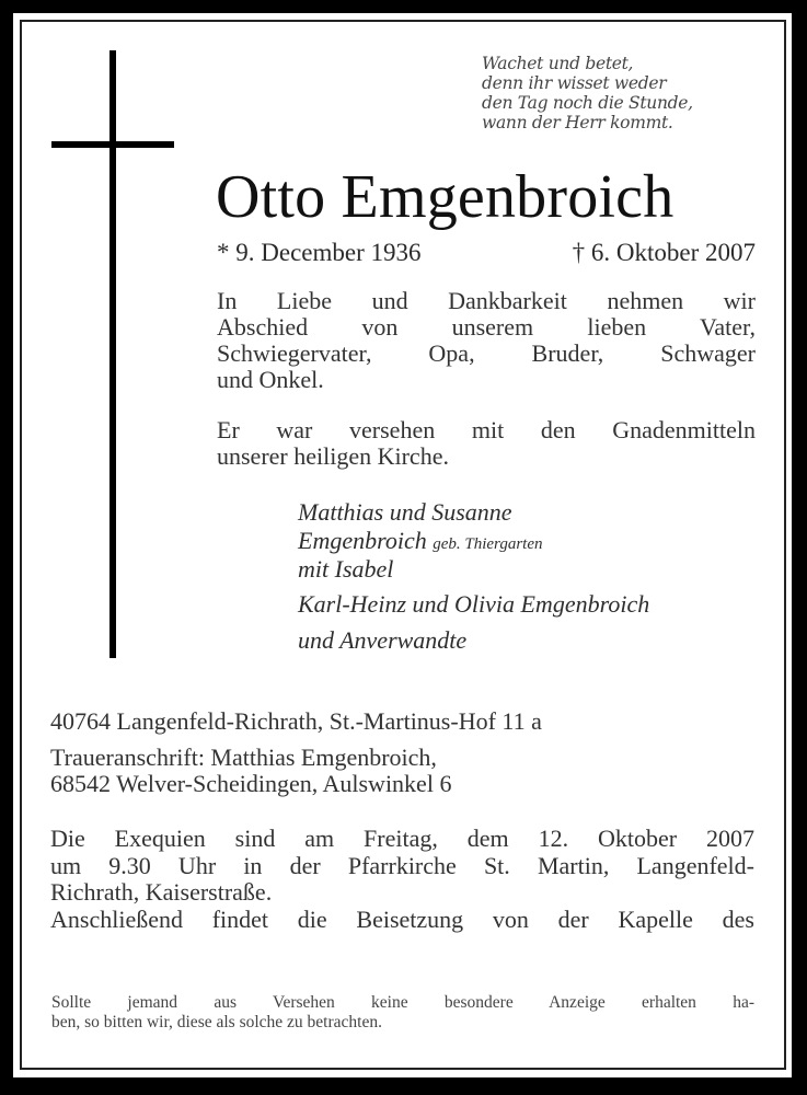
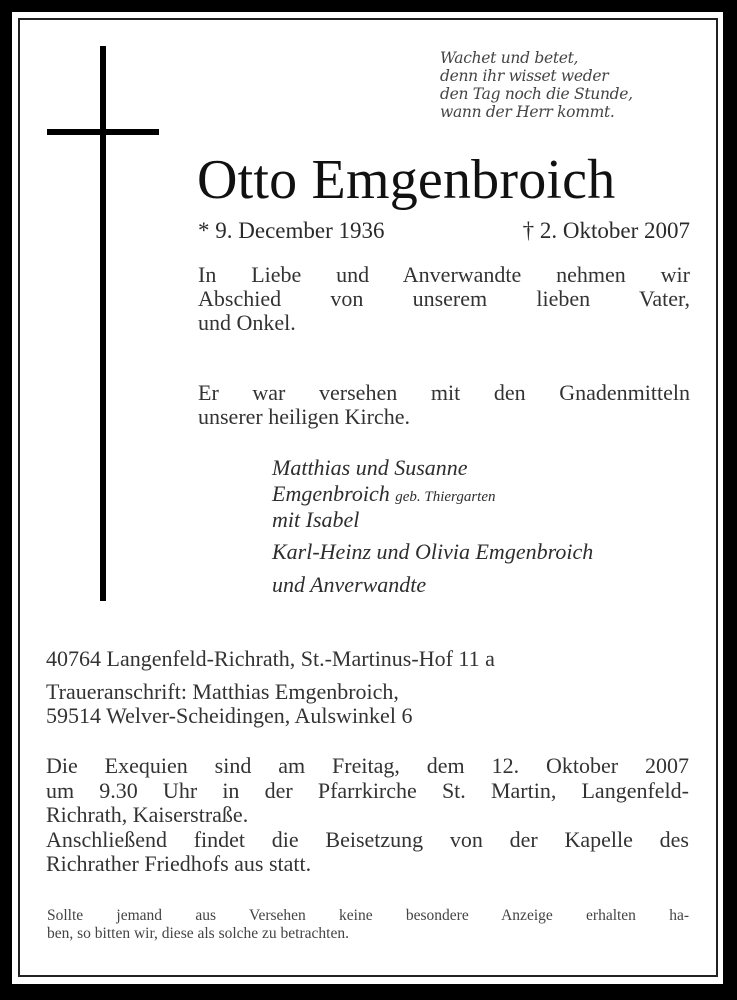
  Wachet und betet,
  denn ihr wisset weder
  den Tag noch die Stunde,
  wann der Herr kommt.
  Otto Emgenbroich
  * 9. December 1936
- † 6. Oktober 2007
+ † 2. Oktober 2007
- In Liebe und Dankbarkeit nehmen wir
+ In Liebe und Anverwandte nehmen wir
  Abschied von unserem lieben Vater,
- Schwiegervater, Opa, Bruder, Schwager
  und Onkel.
  Er war versehen mit den Gnadenmitteln
  unserer heiligen Kirche.
  Matthias und Susanne
  Emgenbroich geb. Thiergarten
  mit Isabel
  Karl-Heinz und Olivia Emgenbroich
  und Anverwandte
  40764 Langenfeld-Richrath, St.-Martinus-Hof 11 a
  Traueranschrift: Matthias Emgenbroich,
- 68542 Welver-Scheidingen, Aulswinkel 6
+ 59514 Welver-Scheidingen, Aulswinkel 6
  Die Exequien sind am Freitag, dem 12. Oktober 2007
  um 9.30 Uhr in der Pfarrkirche St. Martin, Langenfeld-
  Richrath, Kaiserstraße.
  Anschließend findet die Beisetzung von der Kapelle des
+ Richrather Friedhofs aus statt.
  Sollte jemand aus Versehen keine besondere Anzeige erhalten ha-
  ben, so bitten wir, diese als solche zu betrachten.
